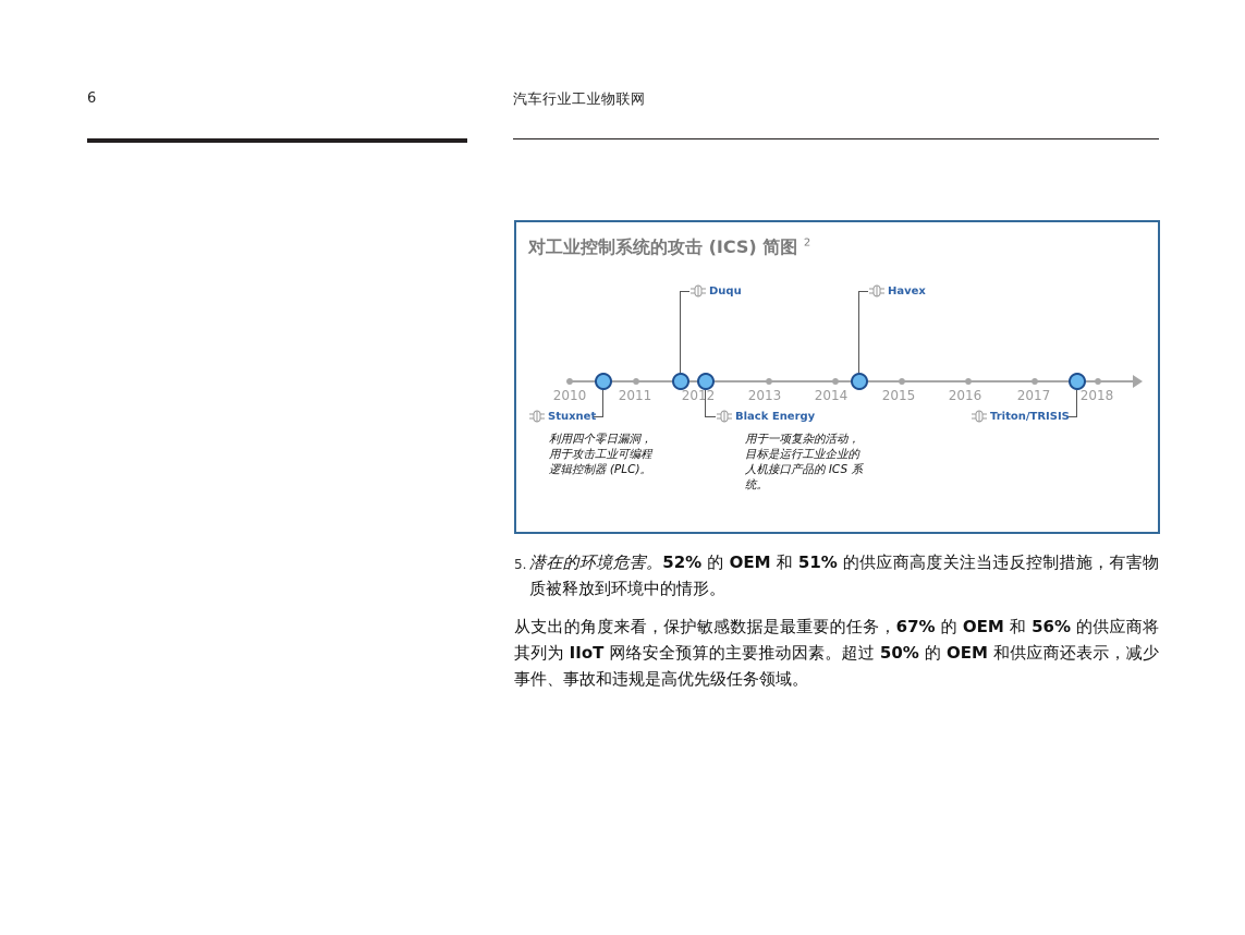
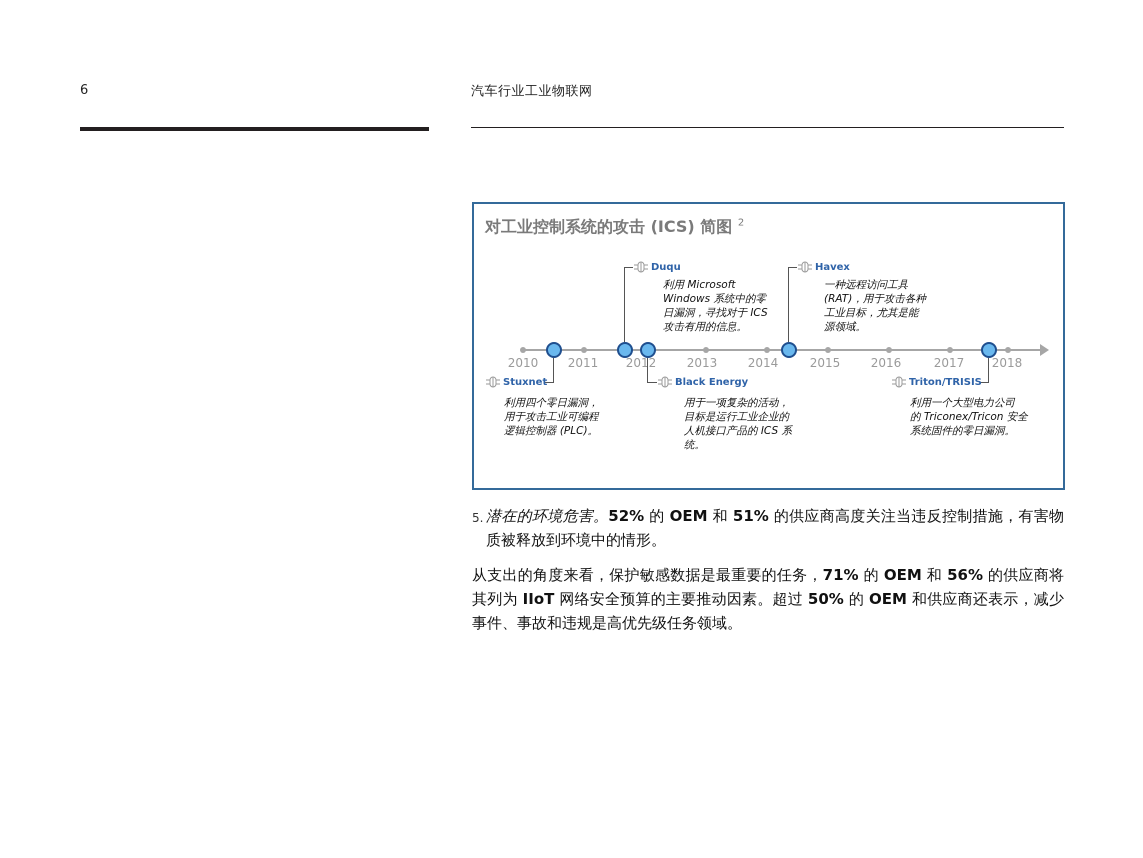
  6
  汽车行业工业物联网
  对工业控制系统的攻击 (ICS) 简图 2
  2010
  2011
  2012
  2013
  2014
  2015
  2016
  2017
  2018
  Stuxnet
  利用四个零日漏洞，
  用于攻击工业可编程
  逻辑控制器 (PLC)。
  Duqu
+ 利用 Microsoft
+ Windows 系统中的零
+ 日漏洞，寻找对于 ICS
+ 攻击有用的信息。
  Black Energy
  用于一项复杂的活动，
  目标是运行工业企业的
  人机接口产品的 ICS 系
  统。
  Havex
+ 一种远程访问工具
+ (RAT)，用于攻击各种
+ 工业目标，尤其是能
+ 源领域。
  Triton/TRISIS
+ 利用一个大型电力公司
+ 的 Triconex/Tricon 安全
+ 系统固件的零日漏洞。
  5.
  潜在的环境危害。52% 的 OEM 和 51% 的供应商高度关注当违反控制措施，有害物质被释放到环境中的情形。
- 从支出的角度来看，保护敏感数据是最重要的任务，67% 的 OEM 和 56% 的供应商将其列为 IIoT 网络安全预算的主要推动因素。超过 50% 的 OEM 和供应商还表示，减少事件、事故和违规是高优先级任务领域。
+ 从支出的角度来看，保护敏感数据是最重要的任务，71% 的 OEM 和 56% 的供应商将其列为 IIoT 网络安全预算的主要推动因素。超过 50% 的 OEM 和供应商还表示，减少事件、事故和违规是高优先级任务领域。
